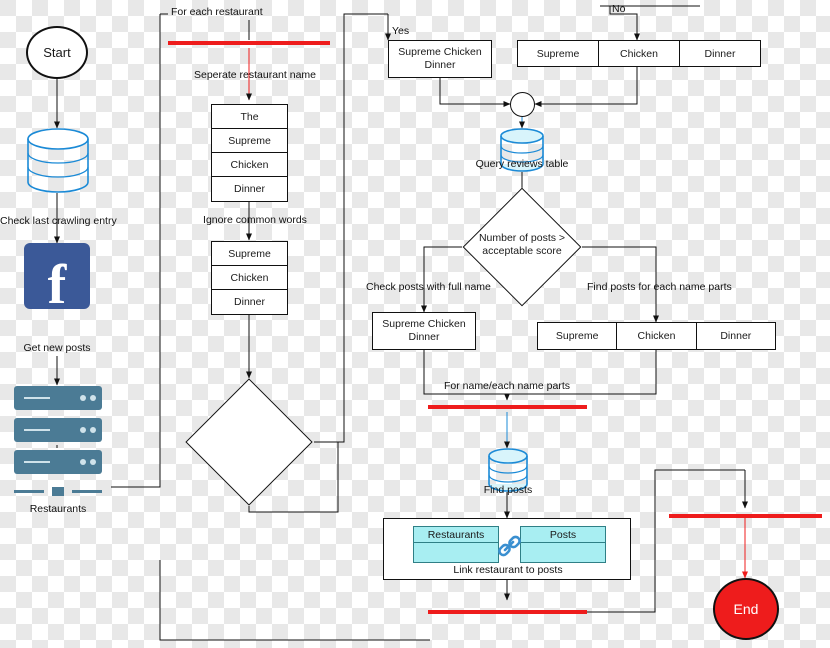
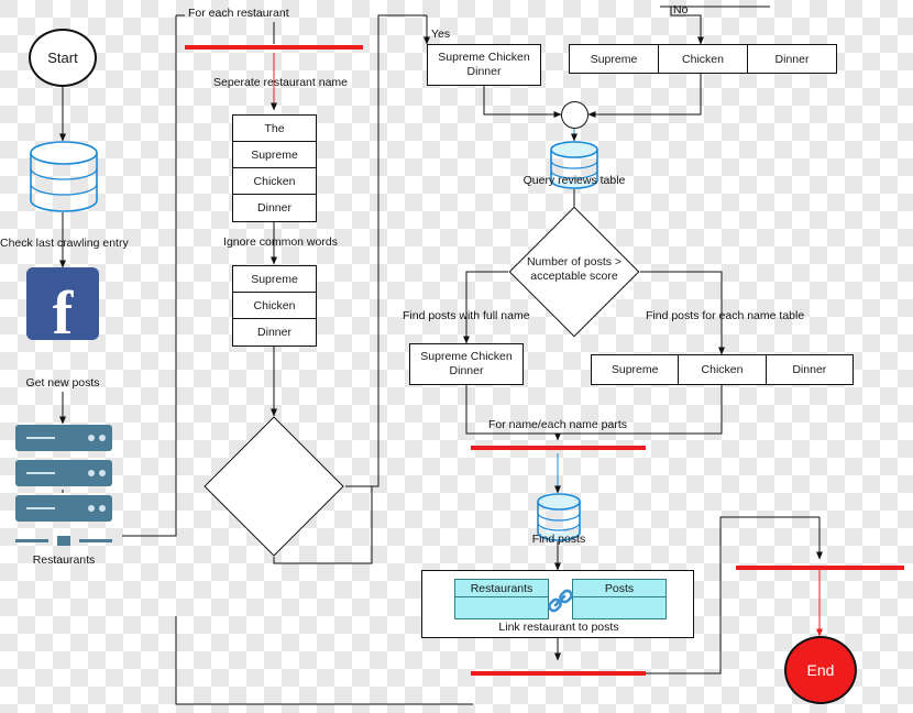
  Start
  Check last crawling entry
  f
  Get new posts
  Restaurants
  For each restaurant
  Seperate restaurant name
  The
  Supreme
  Chicken
  Dinner
  Ignore common words
  Supreme
  Chicken
  Dinner
  Yes
  No
  Supreme Chicken Dinner
  Supreme
  Chicken
  Dinner
  Query reviews table
  Number of posts >
  acceptable score
- Check posts with full name
+ Find posts with full name
- Find posts for each name parts
+ Find posts for each name table
  Supreme Chicken Dinner
  Supreme
  Chicken
  Dinner
  For name/each name parts
  Find posts
  Restaurants
  Posts
  Link restaurant to posts
  End
